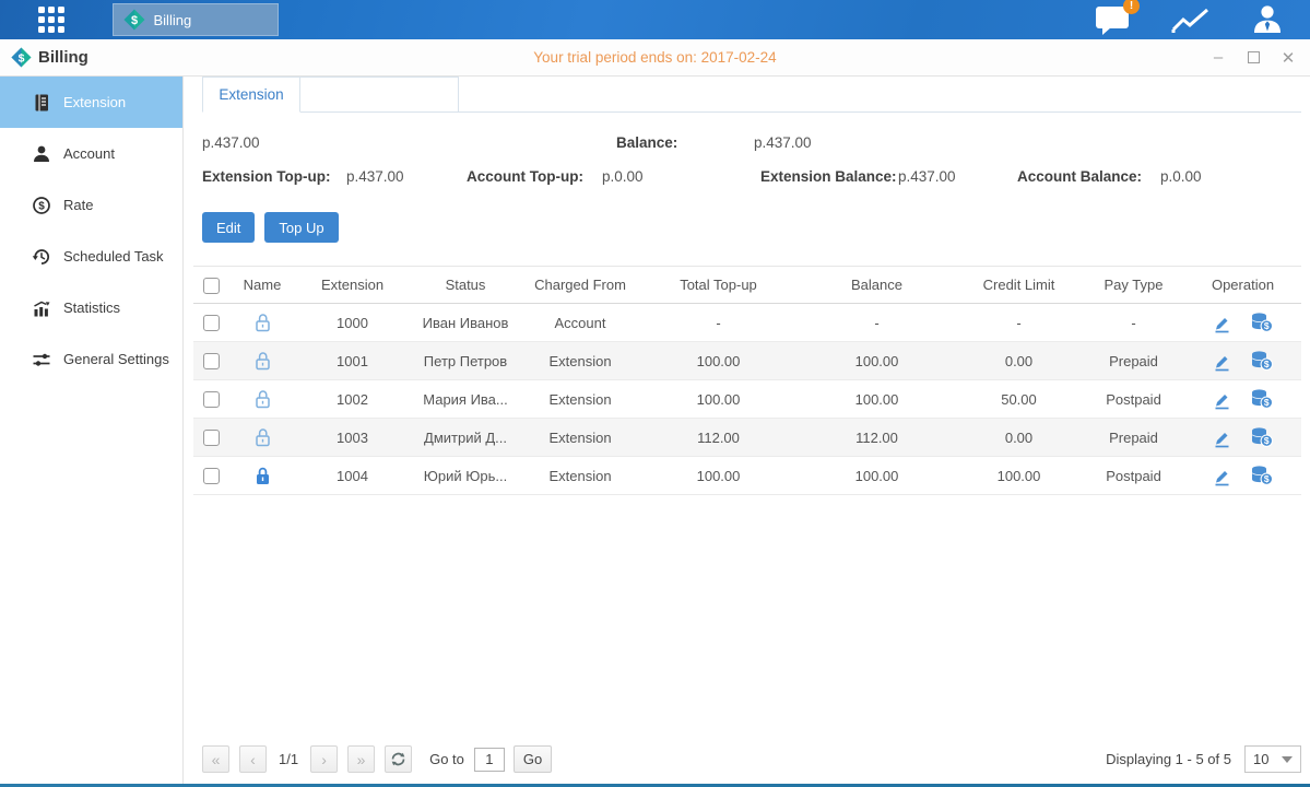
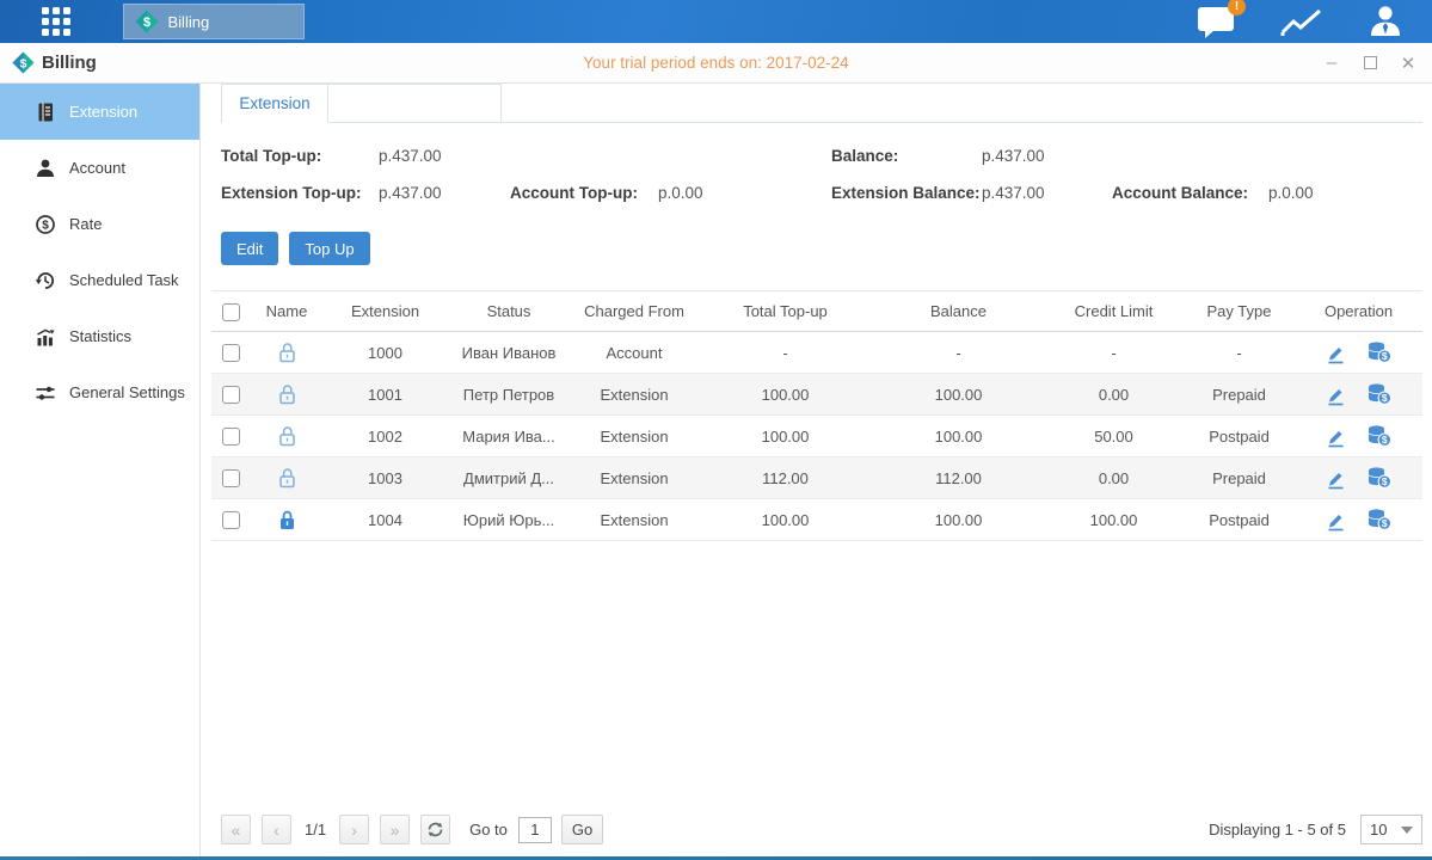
  $
  Billing
  !
  Your trial period ends on: 2017-02-24
  $
  Billing
  –
  ✕
  Extension
  Account
  $
  Rate
  Scheduled Task
  Statistics
  General Settings
  Extension
+ Total Top-up:
  p.437.00
  Balance:
  p.437.00
  Extension Top-up:
  p.437.00
  Account Top-up:
  p.0.00
  Extension Balance:
  p.437.00
  Account Balance:
  p.0.00
  Edit
  Top Up
  Name
  Extension
  Status
  Charged From
  Total Top-up
  Balance
  Credit Limit
  Pay Type
  Operation
  1000
  Иван Иванов
  Account
  -
  -
  -
  -
  $
  1001
  Петр Петров
  Extension
  100.00
  100.00
  0.00
  Prepaid
  $
  1002
  Мария Ива...
  Extension
  100.00
  100.00
  50.00
  Postpaid
  $
  1003
  Дмитрий Д...
  Extension
  112.00
  112.00
  0.00
  Prepaid
  $
  1004
  Юрий Юрь...
  Extension
  100.00
  100.00
  100.00
  Postpaid
  $
  «
  ‹
  1/1
  ›
  »
  Go to
  1
  Go
  Displaying 1 - 5 of 5
  10
